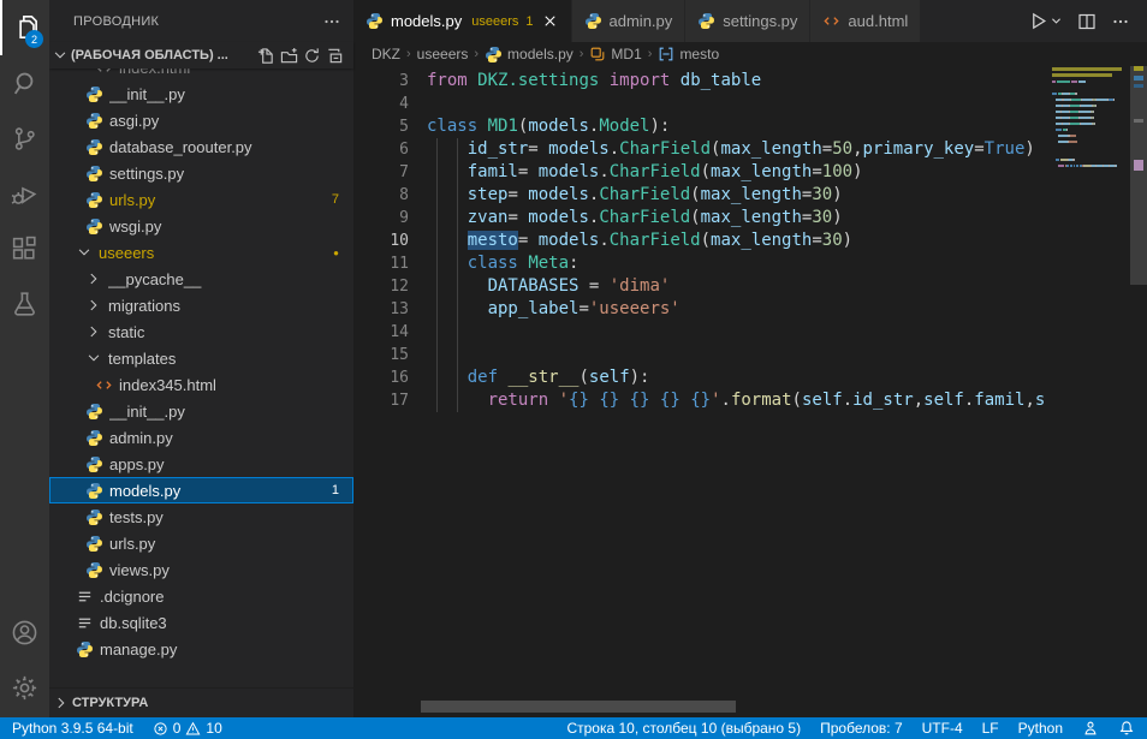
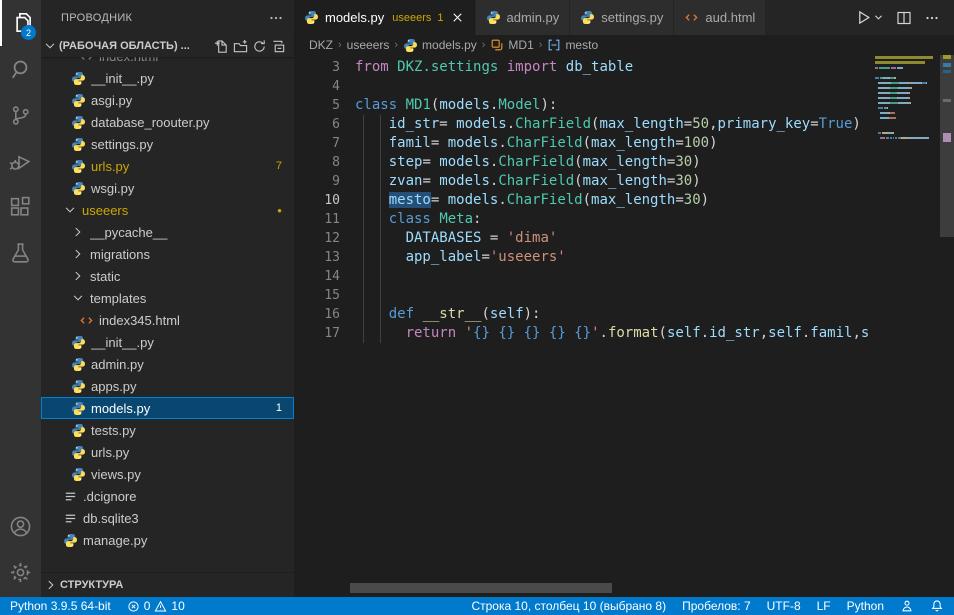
  2
  ПРОВОДНИК
  (РАБОЧАЯ ОБЛАСТЬ) ...
  __init__.py
  asgi.py
  database_roouter.py
  settings.py
  urls.py
  7
  wsgi.py
  useeers
  ●
  __pycache__
  migrations
  static
  templates
  index345.html
  __init__.py
  admin.py
  apps.py
  models.py
  1
  tests.py
  urls.py
  views.py
  .dcignore
  db.sqlite3
  manage.py
  СТРУКТУРА
  models.py
  useeers
  1
  admin.py
  settings.py
  aud.html
  DKZ
  ›
  useeers
  ›
  models.py
  ›
  MD1
  ›
  mesto
  3
  from DKZ.settings import db_table
  4
  5
  class MD1(models.Model):
  6
  id_str= models.CharField(max_length=50,primary_key=True)
  7
  famil= models.CharField(max_length=100)
  8
  step= models.CharField(max_length=30)
  9
  zvan= models.CharField(max_length=30)
  10
  mesto= models.CharField(max_length=30)
  11
  class Meta:
  12
  DATABASES = 'dima'
  13
  app_label='useeers'
  14
  15
  16
  def __str__(self):
  17
  return '{} {} {} {} {}'.format(self.id_str,self.famil,s
  Python 3.9.5 64-bit
  0
  10
- Строка 10, столбец 10 (выбрано 5)
+ Строка 10, столбец 10 (выбрано 8)
  Пробелов: 7
- UTF-4
+ UTF-8
  LF
  Python
